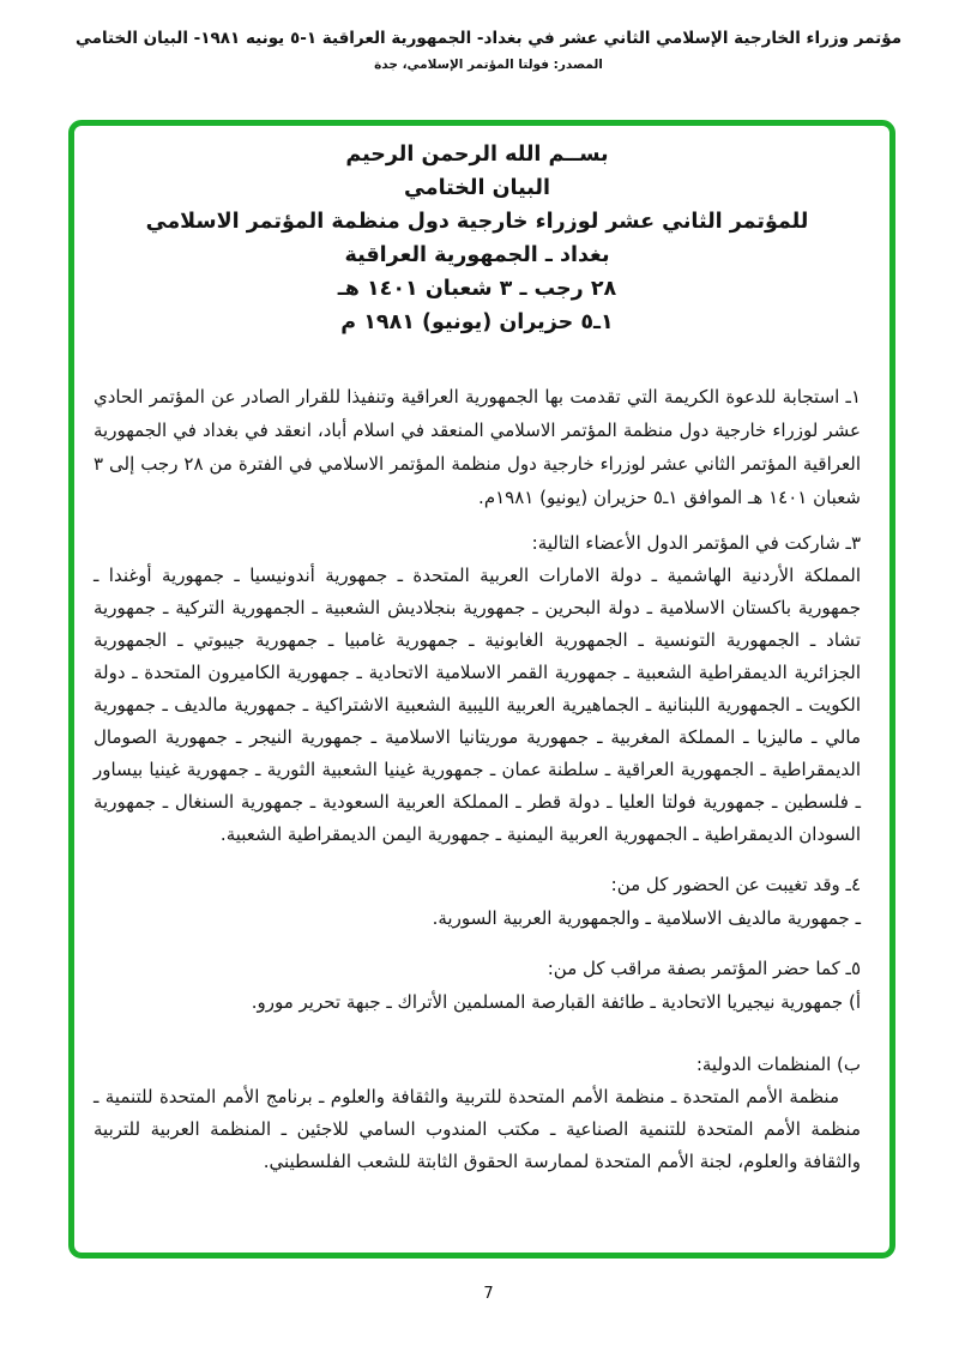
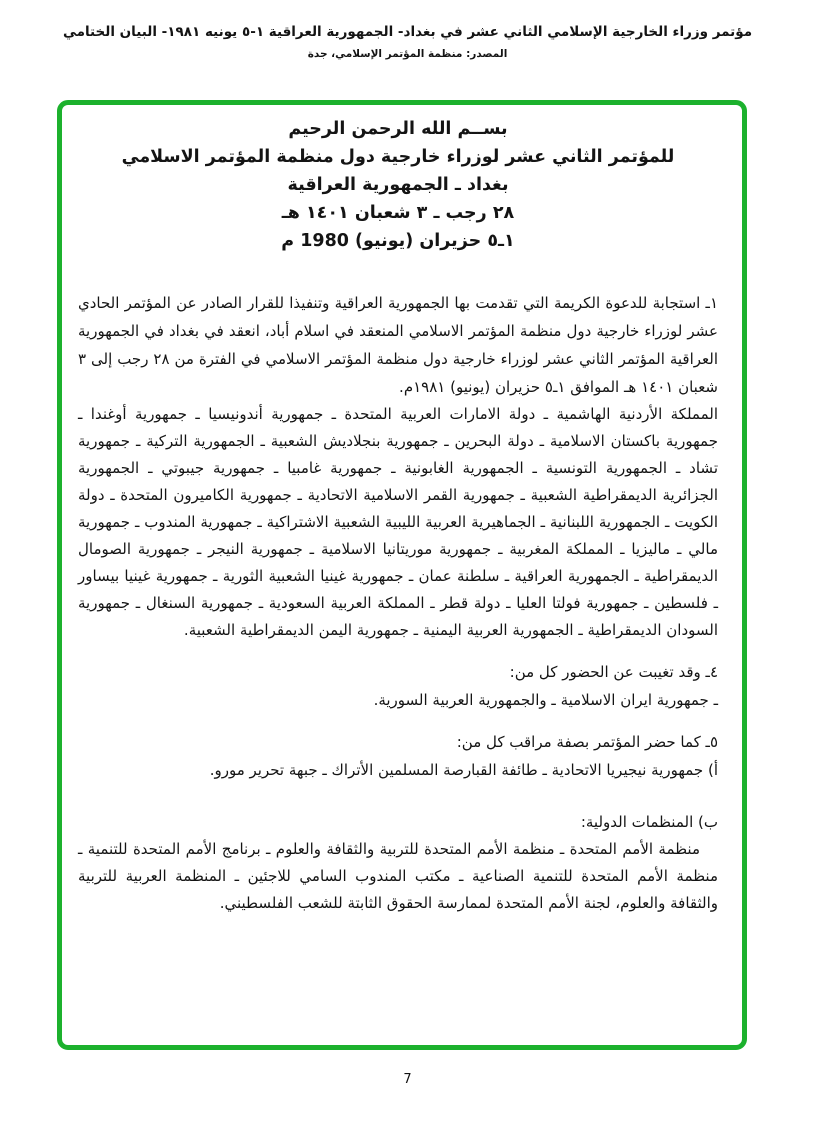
  مؤتمر وزراء الخارجية الإسلامي الثاني عشر في بغداد- الجمهورية العراقية ١-٥ يونيه ١٩٨١- البيان الختامي
- المصدر: فولتا المؤتمر الإسلامي، جدة
+ المصدر: منظمة المؤتمر الإسلامي، جدة
  بســم الله الرحمن الرحيم
- البيان الختامي
  للمؤتمر الثاني عشر لوزراء خارجية دول منظمة المؤتمر الاسلامي
  بغداد ـ الجمهورية العراقية
  ٢٨ رجب ـ ٣ شعبان ١٤٠١ هـ
- ١ـ٥ حزيران (يونيو) ١٩٨١ م
+ ١ـ٥ حزيران (يونيو) 1980 م
  ١ـ استجابة للدعوة الكريمة التي تقدمت بها الجمهورية العراقية وتنفيذا للقرار الصادر عن المؤتمر الحادي عشر لوزراء خارجية دول منظمة المؤتمر الاسلامي المنعقد في اسلام أباد، انعقد في بغداد في الجمهورية العراقية المؤتمر الثاني عشر لوزراء خارجية دول منظمة المؤتمر الاسلامي في الفترة من ٢٨ رجب إلى ٣ شعبان ١٤٠١ هـ الموافق ١ـ٥ حزيران (يونيو) ١٩٨١م.
- ٣ـ شاركت في المؤتمر الدول الأعضاء التالية:
- المملكة الأردنية الهاشمية ـ دولة الامارات العربية المتحدة ـ جمهورية أندونيسيا ـ جمهورية أوغندا ـ جمهورية باكستان الاسلامية ـ دولة البحرين ـ جمهورية بنجلاديش الشعبية ـ الجمهورية التركية ـ جمهورية تشاد ـ الجمهورية التونسية ـ الجمهورية الغابونية ـ جمهورية غامبيا ـ جمهورية جيبوتي ـ الجمهورية الجزائرية الديمقراطية الشعبية ـ جمهورية القمر الاسلامية الاتحادية ـ جمهورية الكاميرون المتحدة ـ دولة الكويت ـ الجمهورية اللبنانية ـ الجماهيرية العربية الليبية الشعبية الاشتراكية ـ جمهورية مالديف ـ جمهورية مالي ـ ماليزيا ـ المملكة المغربية ـ جمهورية موريتانيا الاسلامية ـ جمهورية النيجر ـ جمهورية الصومال الديمقراطية ـ الجمهورية العراقية ـ سلطنة عمان ـ جمهورية غينيا الشعبية الثورية ـ جمهورية غينيا بيساور ـ فلسطين ـ جمهورية فولتا العليا ـ دولة قطر ـ المملكة العربية السعودية ـ جمهورية السنغال ـ جمهورية السودان الديمقراطية ـ الجمهورية العربية اليمنية ـ جمهورية اليمن الديمقراطية الشعبية.
+ المملكة الأردنية الهاشمية ـ دولة الامارات العربية المتحدة ـ جمهورية أندونيسيا ـ جمهورية أوغندا ـ جمهورية باكستان الاسلامية ـ دولة البحرين ـ جمهورية بنجلاديش الشعبية ـ الجمهورية التركية ـ جمهورية تشاد ـ الجمهورية التونسية ـ الجمهورية الغابونية ـ جمهورية غامبيا ـ جمهورية جيبوتي ـ الجمهورية الجزائرية الديمقراطية الشعبية ـ جمهورية القمر الاسلامية الاتحادية ـ جمهورية الكاميرون المتحدة ـ دولة الكويت ـ الجمهورية اللبنانية ـ الجماهيرية العربية الليبية الشعبية الاشتراكية ـ جمهورية المندوب ـ جمهورية مالي ـ ماليزيا ـ المملكة المغربية ـ جمهورية موريتانيا الاسلامية ـ جمهورية النيجر ـ جمهورية الصومال الديمقراطية ـ الجمهورية العراقية ـ سلطنة عمان ـ جمهورية غينيا الشعبية الثورية ـ جمهورية غينيا بيساور ـ فلسطين ـ جمهورية فولتا العليا ـ دولة قطر ـ المملكة العربية السعودية ـ جمهورية السنغال ـ جمهورية السودان الديمقراطية ـ الجمهورية العربية اليمنية ـ جمهورية اليمن الديمقراطية الشعبية.
  ٤ـ وقد تغيبت عن الحضور كل من:
- ـ جمهورية مالديف الاسلامية ـ والجمهورية العربية السورية.
+ ـ جمهورية ايران الاسلامية ـ والجمهورية العربية السورية.
  ٥ـ كما حضر المؤتمر بصفة مراقب كل من:
  أ) جمهورية نيجيريا الاتحادية ـ طائفة القبارصة المسلمين الأتراك ـ جبهة تحرير مورو.
  ب) المنظمات الدولية:
  منظمة الأمم المتحدة ـ منظمة الأمم المتحدة للتربية والثقافة والعلوم ـ برنامج الأمم المتحدة للتنمية ـ منظمة الأمم المتحدة للتنمية الصناعية ـ مكتب المندوب السامي للاجئين ـ المنظمة العربية للتربية والثقافة والعلوم، لجنة الأمم المتحدة لممارسة الحقوق الثابتة للشعب الفلسطيني.
  7
